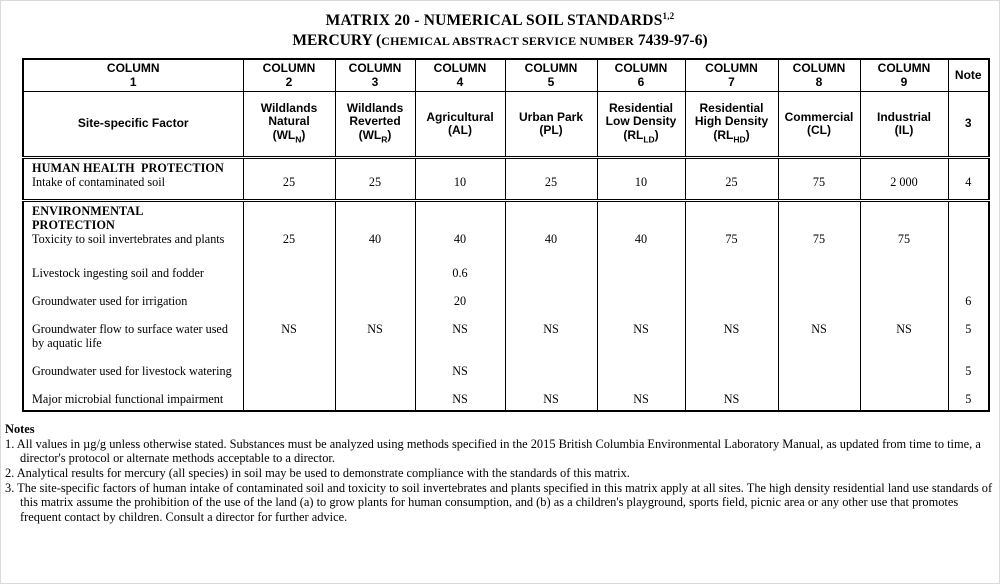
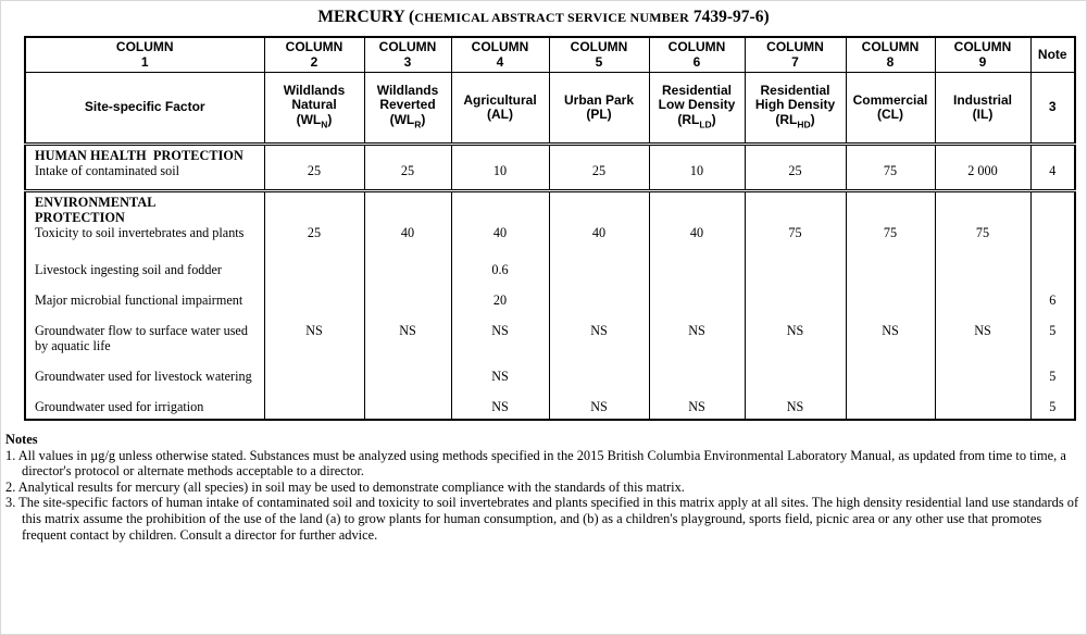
- MATRIX 20 - NUMERICAL SOIL STANDARDS1,2
  MERCURY (CHEMICAL ABSTRACT SERVICE NUMBER 7439-97-6)
  COLUMN1	COLUMN2	COLUMN3	COLUMN4	COLUMN5	COLUMN6	COLUMN7	COLUMN8	COLUMN9	Note
  Site-specific Factor	WildlandsNatural(WLN)	WildlandsReverted(WLR)	Agricultural(AL)	Urban Park(PL)	ResidentialLow Density(RLLD)	ResidentialHigh Density(RLHD)	Commercial(CL)	Industrial(IL)	3
  HUMAN HEALTH PROTECTIONIntake of contaminated soil	25	25	10	25	10	25	75	2 000	4
  ENVIRONMENTALPROTECTIONToxicity to soil invertebrates and plants	25	40	40	40	40	75	75	75
  Livestock ingesting soil and fodder			0.6
- Groundwater used for irrigation			20						6
+ Major microbial functional impairment			20						6
  Groundwater flow to surface water used by aquatic life	NS	NS	NS	NS	NS	NS	NS	NS	5
  Groundwater used for livestock watering			NS						5
- Major microbial functional impairment			NS	NS	NS	NS			5
+ Groundwater used for irrigation			NS	NS	NS	NS			5
  Notes
  1. All values in µg/g unless otherwise stated. Substances must be analyzed using methods specified in the 2015 British Columbia Environmental Laboratory Manual, as updated from time to time, a director's protocol or alternate methods acceptable to a director.
  2. Analytical results for mercury (all species) in soil may be used to demonstrate compliance with the standards of this matrix.
  3. The site-specific factors of human intake of contaminated soil and toxicity to soil invertebrates and plants specified in this matrix apply at all sites. The high density residential land use standards of this matrix assume the prohibition of the use of the land (a) to grow plants for human consumption, and (b) as a children's playground, sports field, picnic area or any other use that promotes frequent contact by children. Consult a director for further advice.
